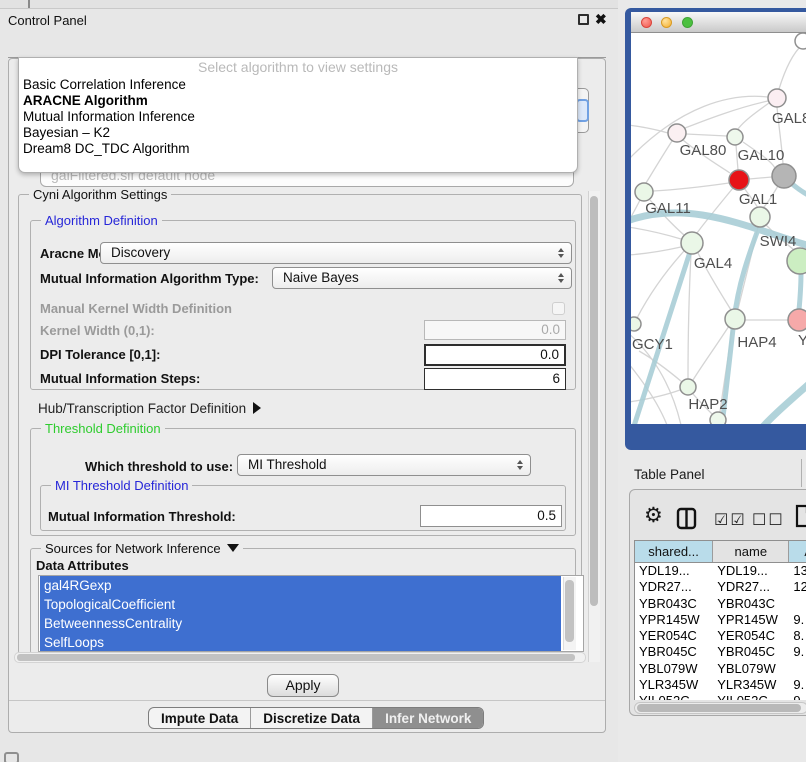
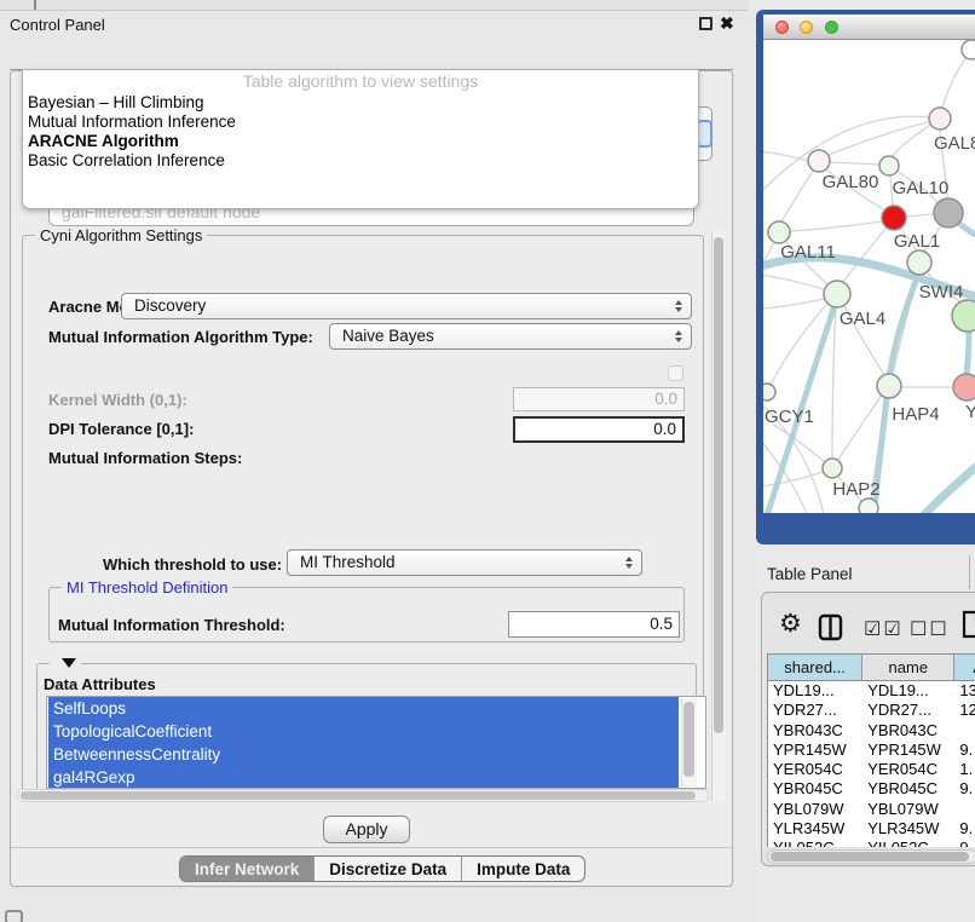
  Control Panel
  ✖
  galFiltered.sif default node
  Cyni Algorithm Settings
- Algorithm Definition
  Discovery
  Mutual Information Algorithm Type:
  Naive Bayes
- Manual Kernel Width Definition
  Kernel Width (0,1):
  0.0
  DPI Tolerance [0,1]:
  0.0
  Mutual Information Steps:
- 6
- Hub/Transcription Factor Definition
- Threshold Definition
  Which threshold to use:
  MI Threshold
  MI Threshold Definition
  Mutual Information Threshold:
  0.5
- Sources for Network Inference
  Data Attributes
- gal4RGexp
+ SelfLoops
  TopologicalCoefficient
  BetweennessCentrality
- SelfLoops
+ gal4RGexp
  Apply
- Impute Data
+ Infer Network
  Discretize Data
- Infer Network
+ Impute Data
- Select algorithm to view settings
+ Table algorithm to view settings
+ Bayesian – Hill Climbing
- Basic Correlation Inference
+ Mutual Information Inference
  ARACNE Algorithm
- Mutual Information Inference
+ Basic Correlation Inference
- Bayesian – K2
- Dream8 DC_TDC Algorithm
  GAL
  GAL80
  GAL10
  GAL1
  GAL11
  GAL4
  SWI4
  GCY1
  HAP4
  Y
  HAP2
  Table Panel
  ⚙
  ☑☑
  ☐☐
  shared...
  name
  YDL19...
  YDL19...
  13
  YDR27...
  YDR27...
  12
  YBR043C
  YBR043C
  YPR145W
  YPR145W
  9.
  YER054C
  YER054C
- 8.
+ 1.
  YBR045C
  YBR045C
  9.
  YBL079W
  YBL079W
  YLR345W
  YLR345W
  9.
